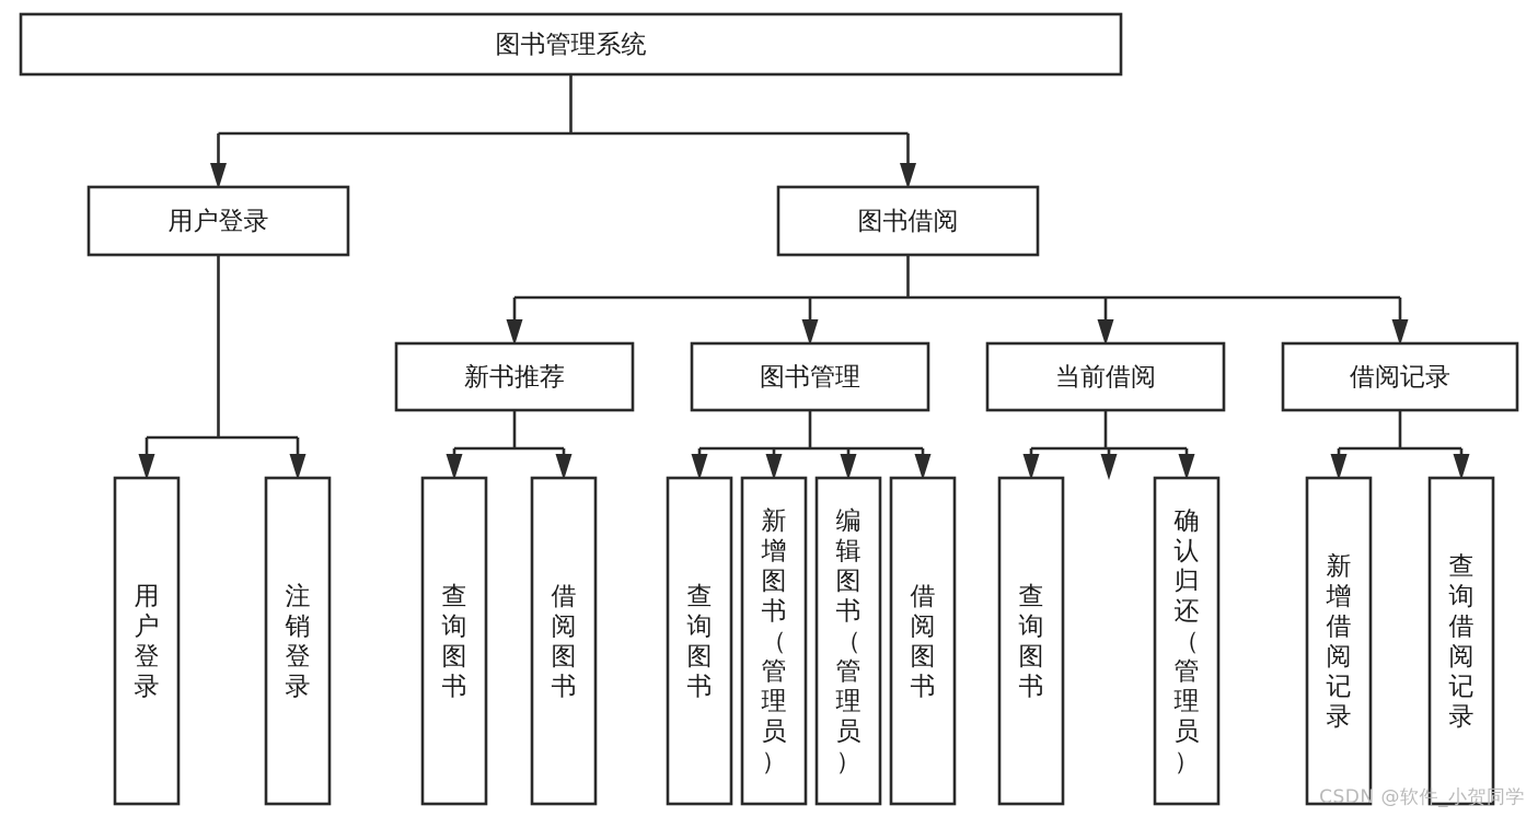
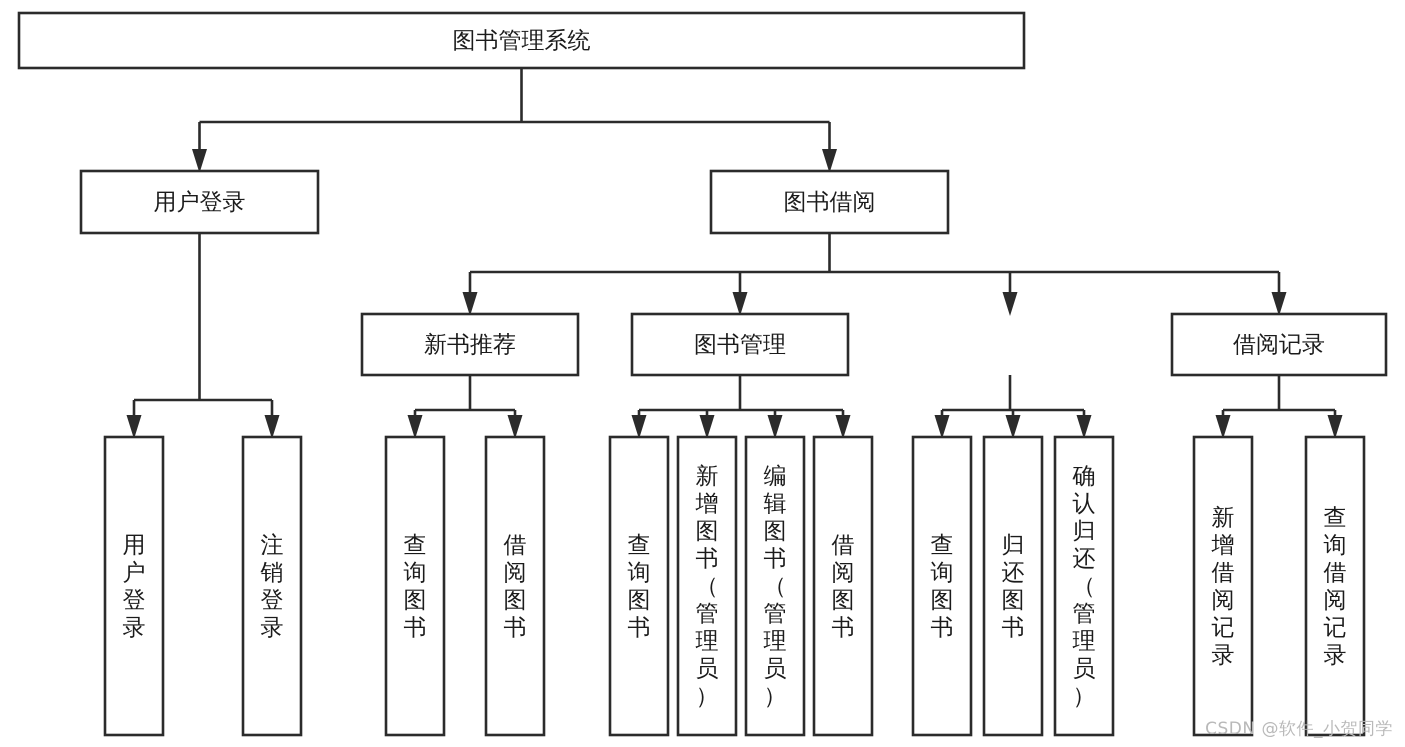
  图书管理系统
  用户登录
  图书借阅
  新书推荐
  图书管理
- 当前借阅
  借阅记录
  用户登录
  注销登录
  查询图书
  借阅图书
  查询图书
  新增图书（管理员）
  编辑图书（管理员）
  借阅图书
  查询图书
+ 归还图书
  确认归还（管理员）
  新增借阅记录
  查询借阅记录
  CSDN @软件_小贺同学
